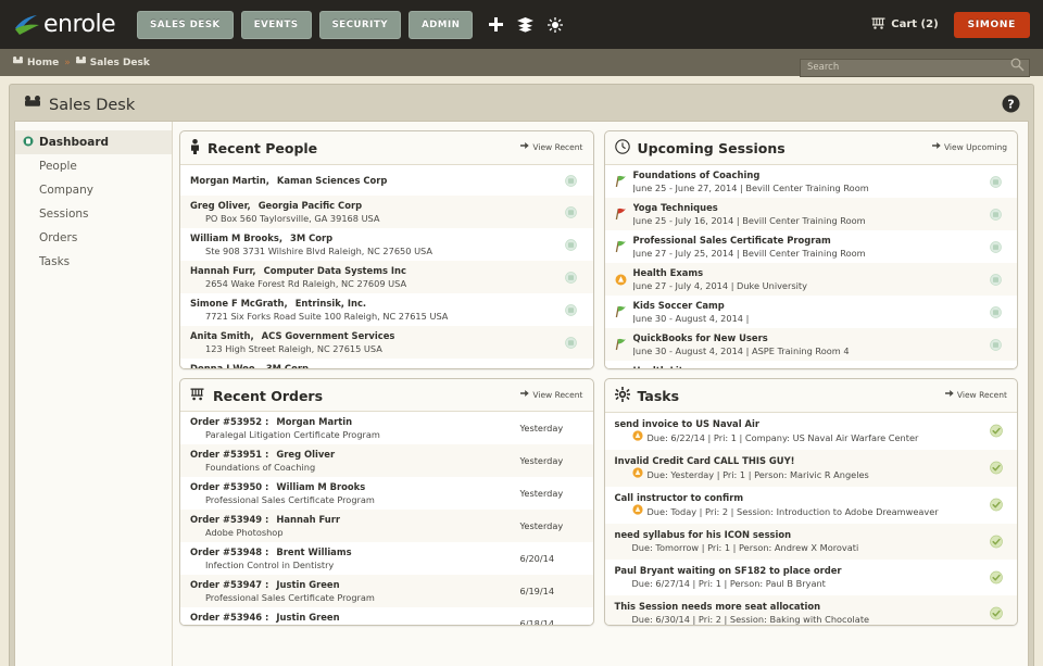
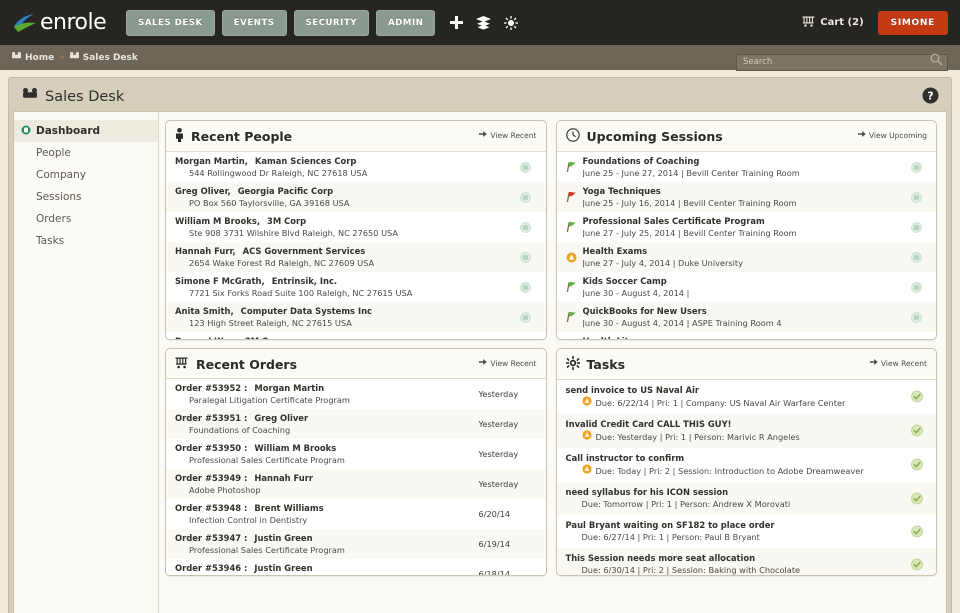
  enrole
  SALES DESK
  EVENTS
  SECURITY
  ADMIN
  Cart (2)
  SIMONE
  Home
  »
  Sales Desk
  Search
  Sales Desk
  ?
  Dashboard
  People
  Company
  Sessions
  Orders
  Tasks
  Recent People
  View Recent
  Morgan Martin, Kaman Sciences Corp
+ 544 Rollingwood Dr Raleigh, NC 27618 USA
  Greg Oliver, Georgia Pacific Corp
  PO Box 560 Taylorsville, GA 39168 USA
  William M Brooks, 3M Corp
  Ste 908 3731 Wilshire Blvd Raleigh, NC 27650 USA
- Hannah Furr, Computer Data Systems Inc
+ Hannah Furr, ACS Government Services
  2654 Wake Forest Rd Raleigh, NC 27609 USA
  Simone F McGrath, Entrinsik, Inc.
  7721 Six Forks Road Suite 100 Raleigh, NC 27615 USA
- Anita Smith, ACS Government Services
+ Anita Smith, Computer Data Systems Inc
  123 High Street Raleigh, NC 27615 USA
  Upcoming Sessions
  View Upcoming
  Foundations of Coaching
  June 25 - June 27, 2014 | Bevill Center Training Room
  Yoga Techniques
  June 25 - July 16, 2014 | Bevill Center Training Room
  Professional Sales Certificate Program
  June 27 - July 25, 2014 | Bevill Center Training Room
  Health Exams
  June 27 - July 4, 2014 | Duke University
  Kids Soccer Camp
  June 30 - August 4, 2014 |
  QuickBooks for New Users
  June 30 - August 4, 2014 | ASPE Training Room 4
  Recent Orders
  View Recent
  Order #53952 : Morgan Martin
  Paralegal Litigation Certificate Program
  Yesterday
  Order #53951 : Greg Oliver
  Foundations of Coaching
  Yesterday
  Order #53950 : William M Brooks
  Professional Sales Certificate Program
  Yesterday
  Order #53949 : Hannah Furr
  Adobe Photoshop
  Yesterday
  Order #53948 : Brent Williams
  Infection Control in Dentistry
  6/20/14
  Order #53947 : Justin Green
  Professional Sales Certificate Program
  6/19/14
  Order #53946 : Justin Green
  6/18/14
  Tasks
  View Recent
  send invoice to US Naval Air
  Due: 6/22/14 | Pri: 1 | Company: US Naval Air Warfare Center
  Invalid Credit Card CALL THIS GUY!
  Due: Yesterday | Pri: 1 | Person: Marivic R Angeles
  Call instructor to confirm
  Due: Today | Pri: 2 | Session: Introduction to Adobe Dreamweaver
  need syllabus for his ICON session
  Due: Tomorrow | Pri: 1 | Person: Andrew X Morovati
  Paul Bryant waiting on SF182 to place order
  Due: 6/27/14 | Pri: 1 | Person: Paul B Bryant
  This Session needs more seat allocation
  Due: 6/30/14 | Pri: 2 | Session: Baking with Chocolate
